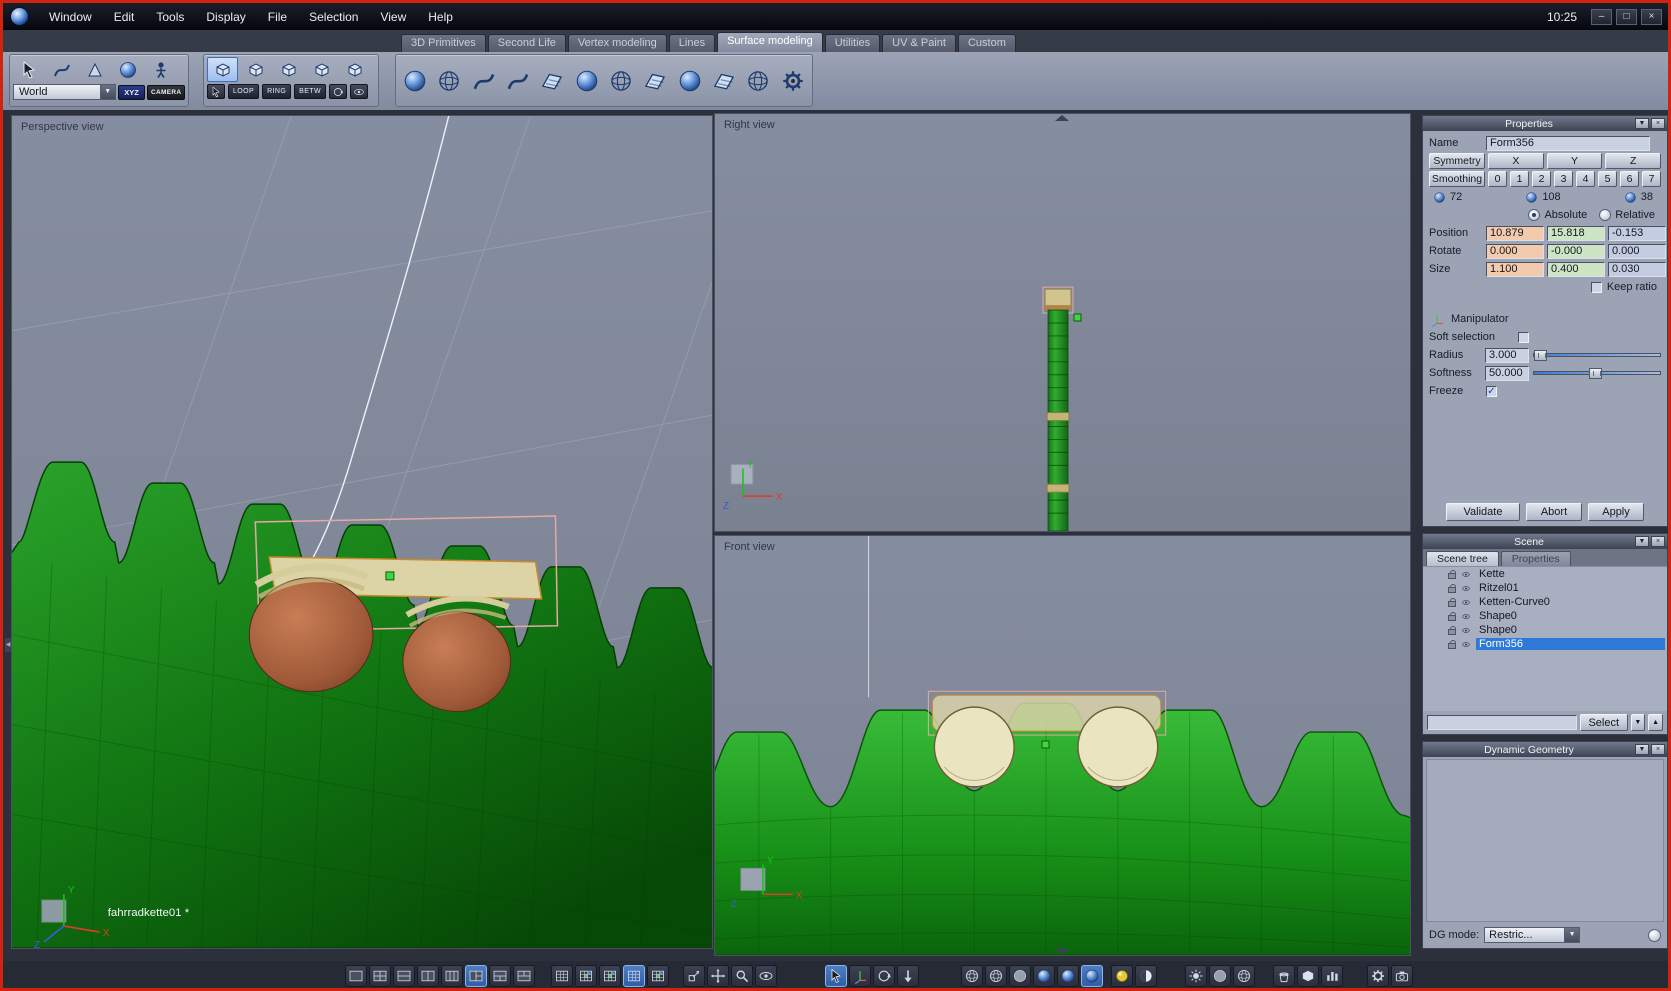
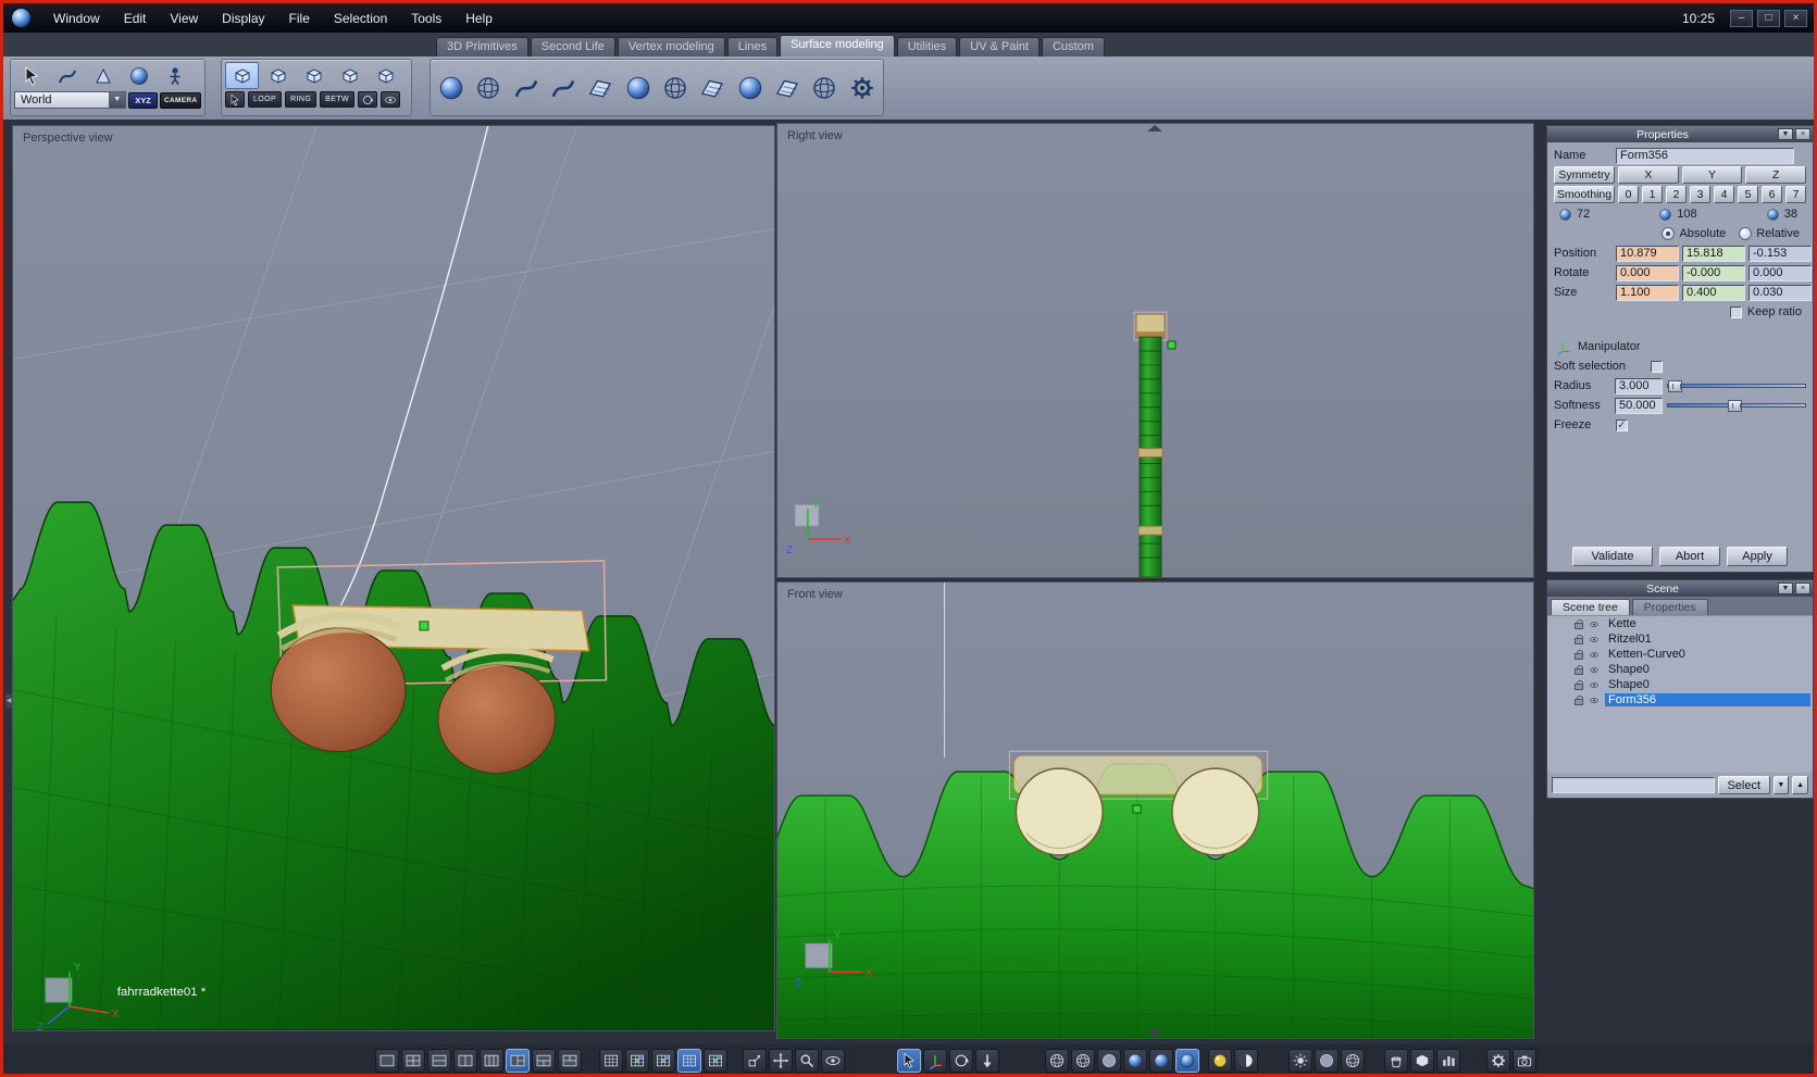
  Window
  Edit
- Tools
+ View
  Display
  File
  Selection
- View
+ Tools
  Help
  10:25
  –
  □
  ×
  3D Primitives
  Second Life
  Vertex modeling
  Lines
  Surface modeling
  Utilities
  UV & Paint
  Custom
  World
  XYZ
  Y
  X
  Z
  fahrradkette01 *
  Perspective view
  Y
  X
  Z
  Right view
  Y
  X
  Z
  Front view
  Properties
  Name
  Form356
  Symmetry
  X
  Y
  Z
  Smoothing
  0
  1
  2
  3
  4
  5
  6
  7
  72
  108
  38
  Absolute
  Relative
  Position
  10.879
  15.818
  -0.153
  Rotate
  0.000
  -0.000
  0.000
  Size
  1.100
  0.400
  0.030
  Keep ratio
  Manipulator
  Soft selection
  Radius
  3.000
  Softness
  50.000
  Freeze
  ✓
  Validate
  Abort
  Apply
  Scene
  Scene tree
  Properties
  Kette
  Ritzel01
  Ketten-Curve0
  Shape0
  Shape0
  Form356
  Select
- Dynamic Geometry
- DG mode:
- Restric...
